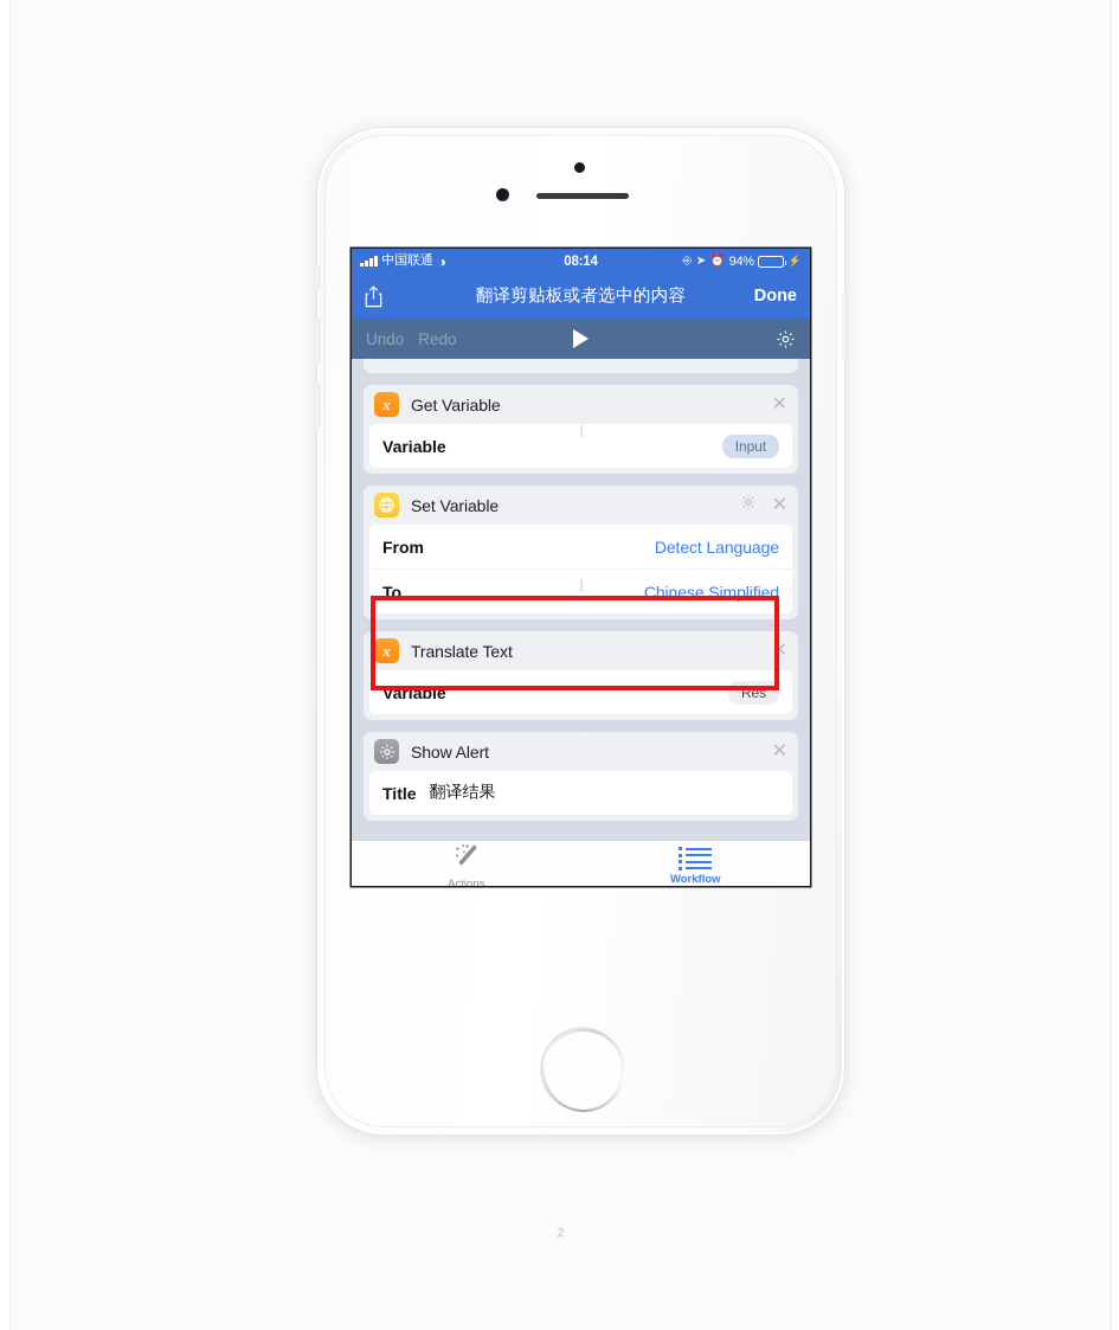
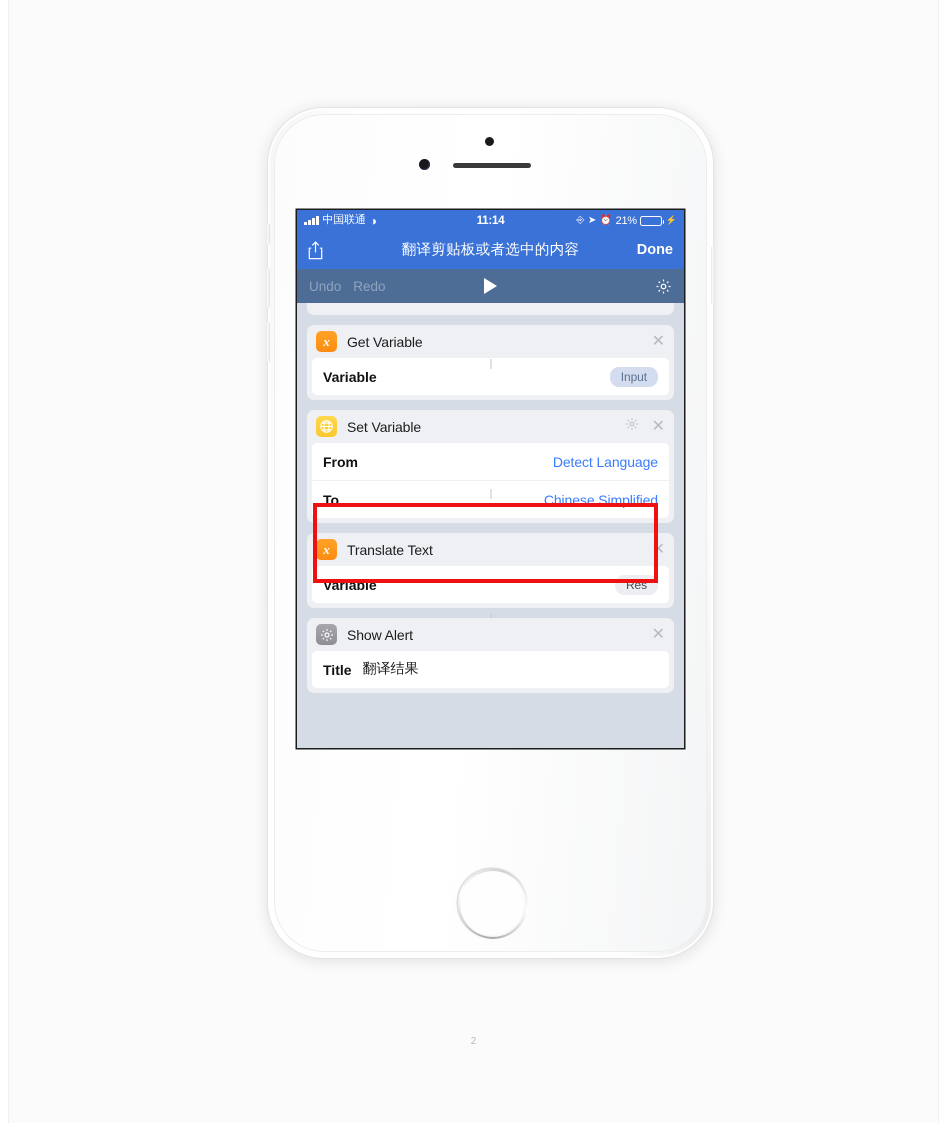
  2
  中国联通
  ◑
- 08:14
+ 11:14
  ⎆
  ➤
  ⏰
- 94%
+ 21%
  ⚡
  翻译剪贴板或者选中的内容
  Done
  Undo
  Redo
  x
  Get Variable
  ✕
  Variable
  Input
  Set Variable
  ✕
  From
  Detect Language
  To
  Chinese Simplified
  x
  Translate Text
  ✕
  Variable
  Res
  Show Alert
  ✕
  Title
  翻译结果
- Actions
- Workflow
